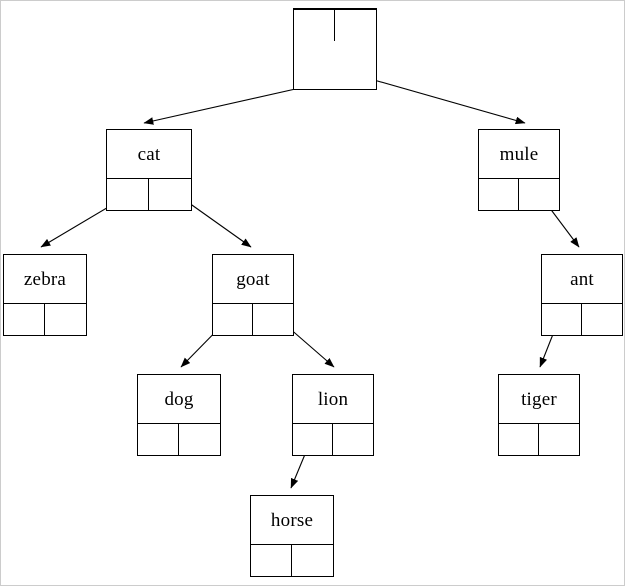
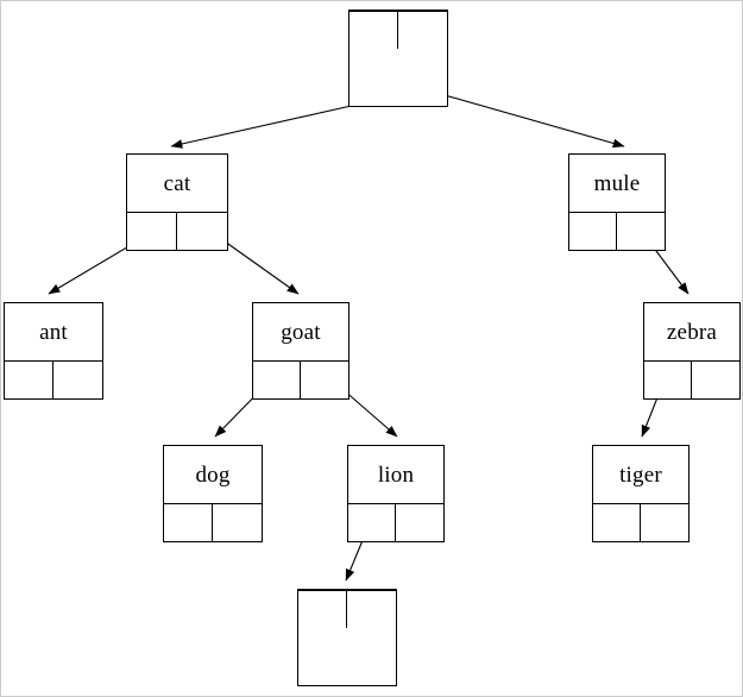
  cat
  mule
- zebra
+ ant
  goat
- ant
+ zebra
  dog
  lion
  tiger
- horse
